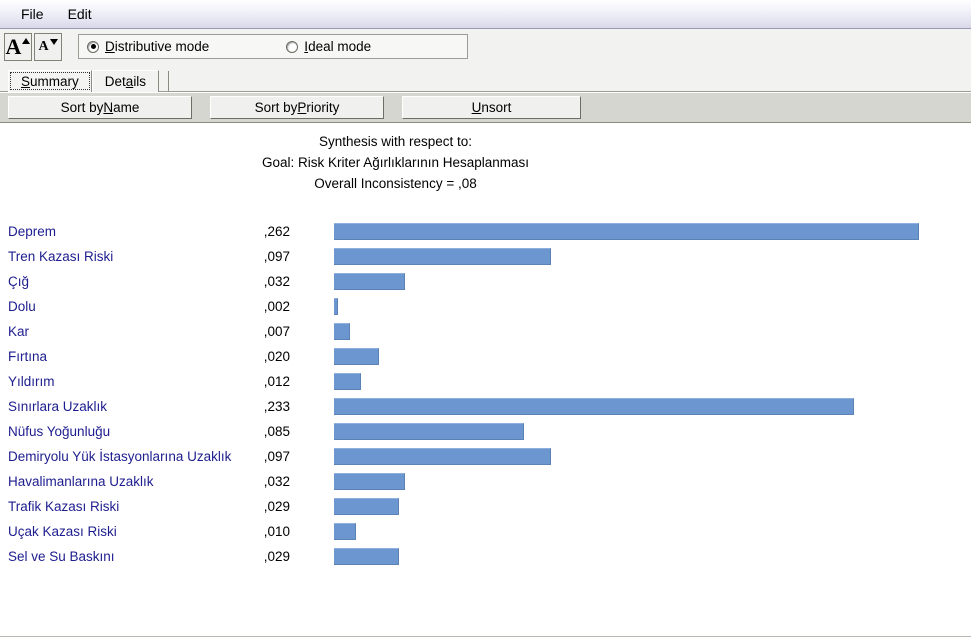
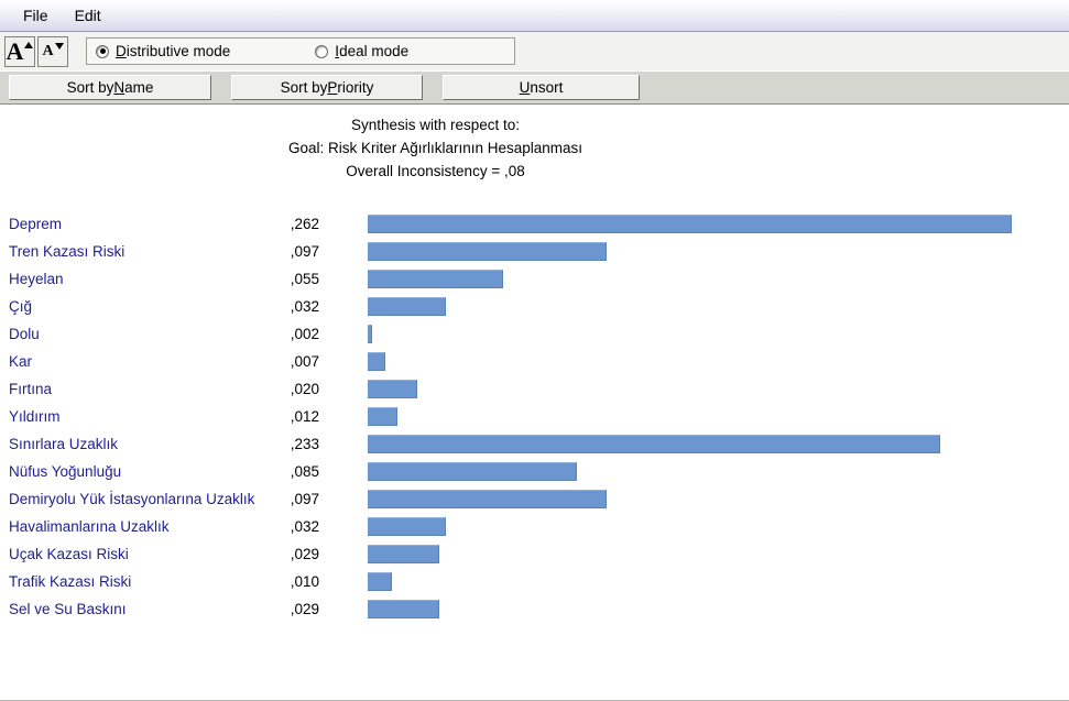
  File
  Edit
  A
  A
  Distributive mode
  Ideal mode
- S
- ummary
- Det
- a
- ils
  Sort by
  N
  ame
  Sort by
  P
  riority
  U
  nsort
  Synthesis with respect to:
  Goal: Risk Kriter Ağırlıklarının Hesaplanması
  Overall Inconsistency = ,08
  Deprem
  ,262
  Tren Kazası Riski
  ,097
+ Heyelan
+ ,055
  Çığ
  ,032
  Dolu
  ,002
  Kar
  ,007
  Fırtına
  ,020
  Yıldırım
  ,012
  Sınırlara Uzaklık
  ,233
  Nüfus Yoğunluğu
  ,085
  Demiryolu Yük İstasyonlarına Uzaklık
  ,097
  Havalimanlarına Uzaklık
  ,032
- Trafik Kazası Riski
+ Uçak Kazası Riski
  ,029
- Uçak Kazası Riski
+ Trafik Kazası Riski
  ,010
  Sel ve Su Baskını
  ,029
